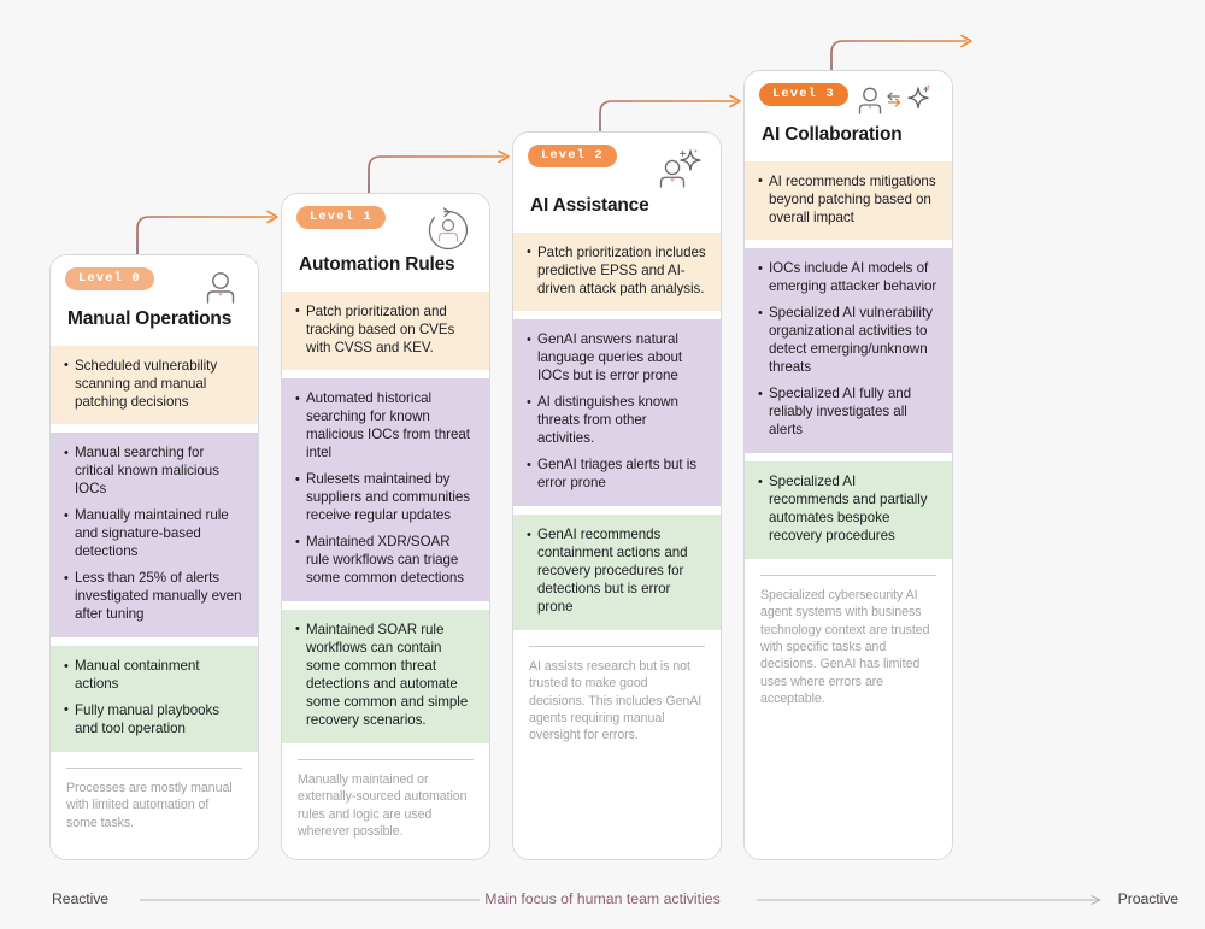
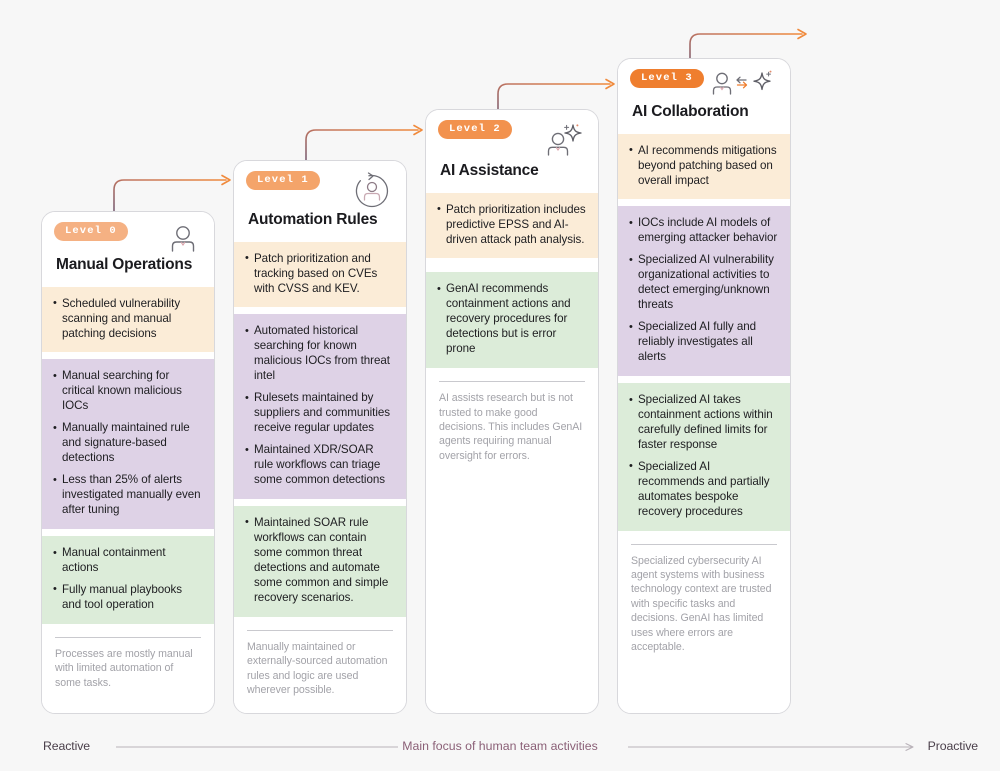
  Level 0
  Manual Operations
  Scheduled vulnerability scanning and manual patching decisions
  Manual searching for critical known malicious IOCs
  Manually maintained rule and signature-based detections
  Less than 25% of alerts investigated manually even after tuning
  Manual containment actions
  Fully manual playbooks and tool operation
  Processes are mostly manual with limited automation of some tasks.
  Level 1
  Automation Rules
  Patch prioritization and tracking based on CVEs with CVSS and KEV.
  Automated historical searching for known malicious IOCs from threat intel
  Rulesets maintained by suppliers and communities receive regular updates
  Maintained XDR/SOAR rule workflows can triage some common detections
  Maintained SOAR rule workflows can contain some common threat detections and automate some common and simple recovery scenarios.
  Manually maintained or externally-sourced automation rules and logic are used wherever possible.
  Level 2
  AI Assistance
  Patch prioritization includes predictive EPSS and AI-driven attack path analysis.
- GenAI answers natural language queries about IOCs but is error prone
- AI distinguishes known threats from other activities.
- GenAI triages alerts but is error prone
  GenAI recommends containment actions and recovery procedures for detections but is error prone
  AI assists research but is not trusted to make good decisions. This includes GenAI agents requiring manual oversight for errors.
  Level 3
  AI Collaboration
  AI recommends mitigations beyond patching based on overall impact
  IOCs include AI models of emerging attacker behavior
  Specialized AI vulnerability organizational activities to detect emerging/unknown threats
  Specialized AI fully and reliably investigates all alerts
+ Specialized AI takes containment actions within carefully defined limits for faster response
  Specialized AI recommends and partially automates bespoke recovery procedures
  Specialized cybersecurity AI agent systems with business technology context are trusted with specific tasks and decisions. GenAI has limited uses where errors are acceptable.
  Reactive
  Main focus of human team activities
  Proactive
